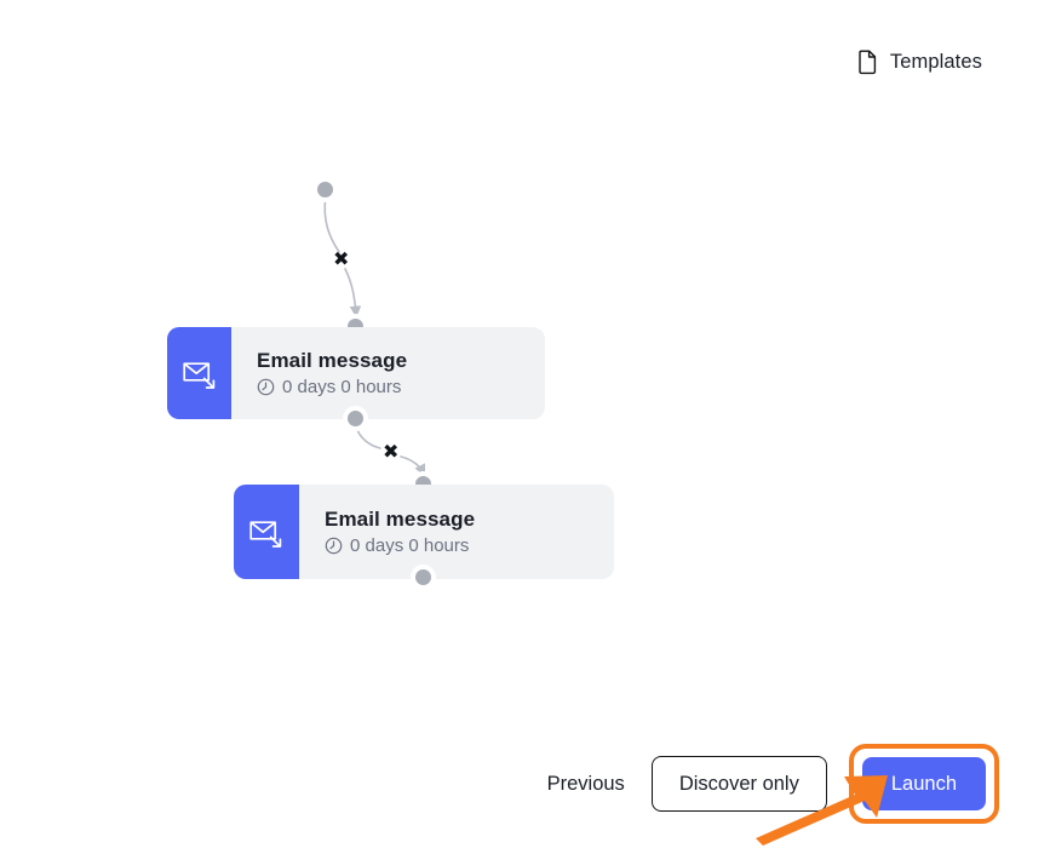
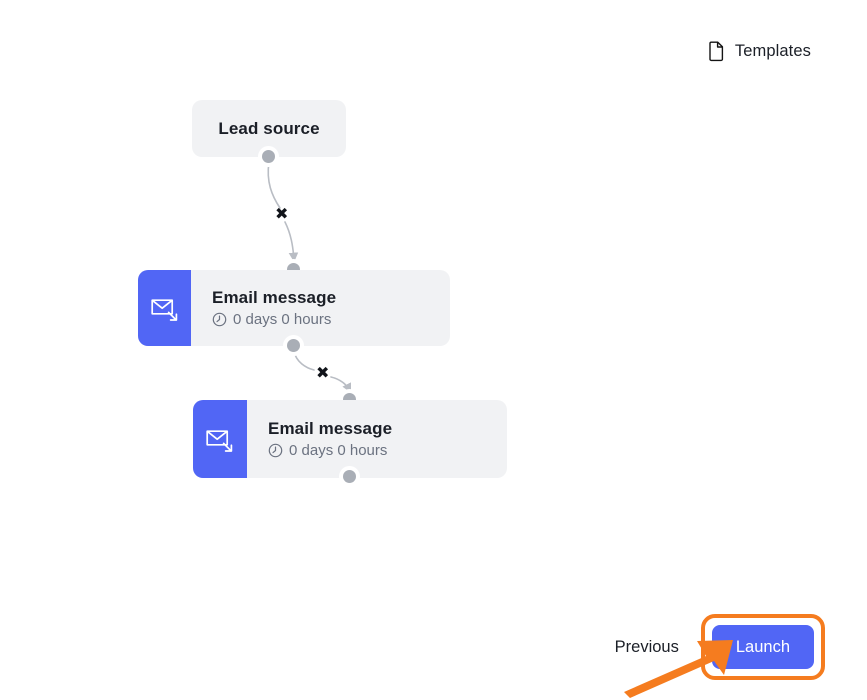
  Templates
+ Lead source
  ✖
  Email message
  0 days 0 hours
  ✖
  Email message
  0 days 0 hours
  Previous
- Discover only
  Launch
